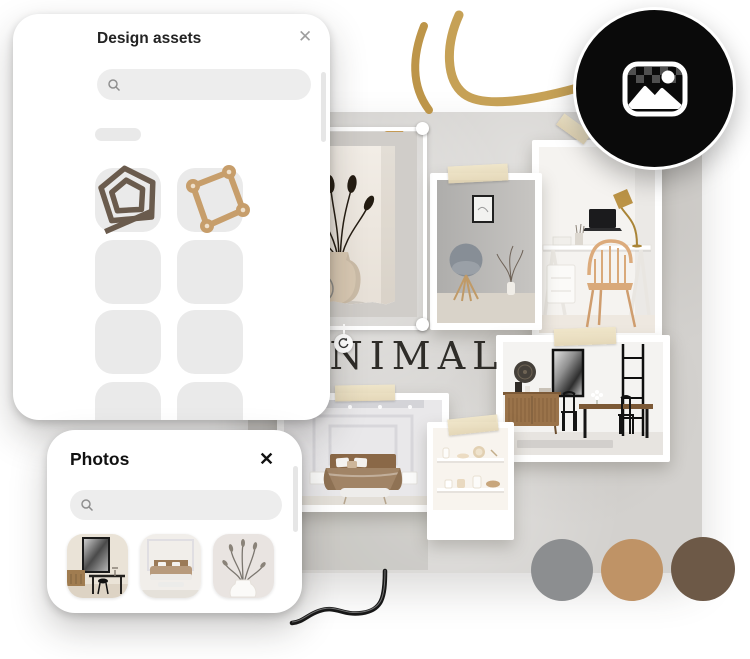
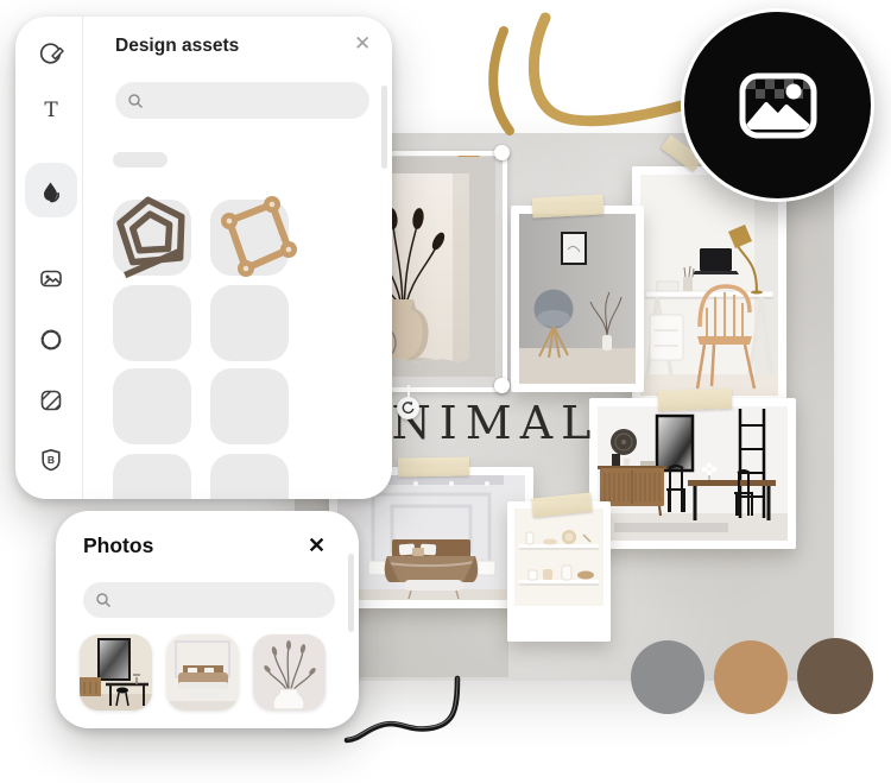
  NIMAL
+ T
+ B
  Design assets
  ✕
  Photos
  ✕
